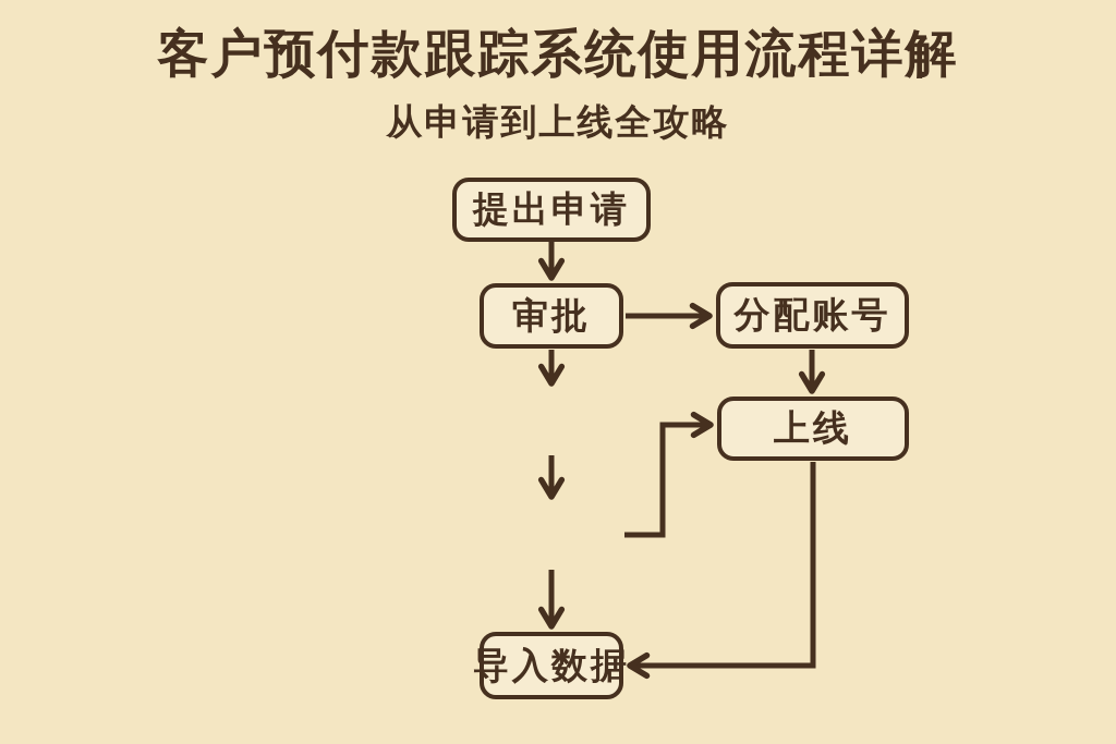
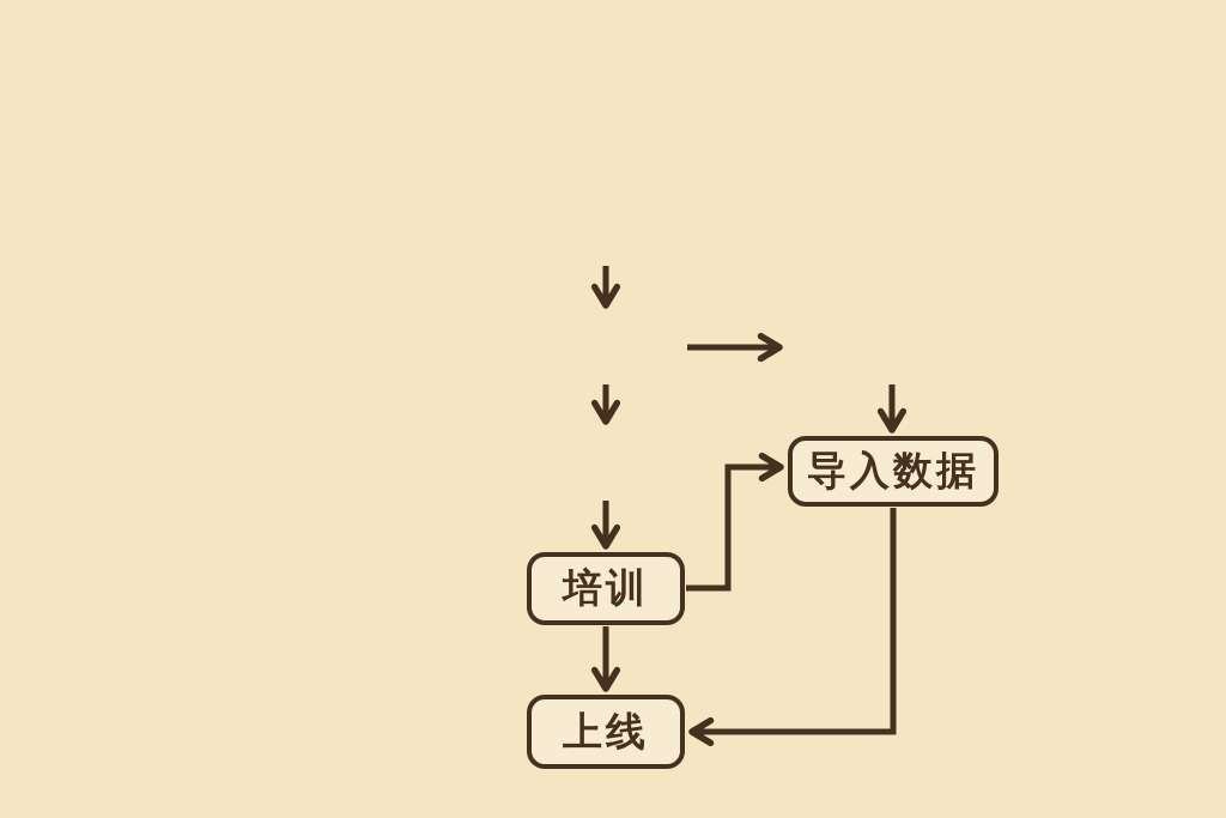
- 客户预付款跟踪系统使用流程详解
- 从申请到上线全攻略
- 提出申请
- 审批
- 分配账号
- 上线
+ 导入数据
+ 培训
- 导入数据
+ 上线
